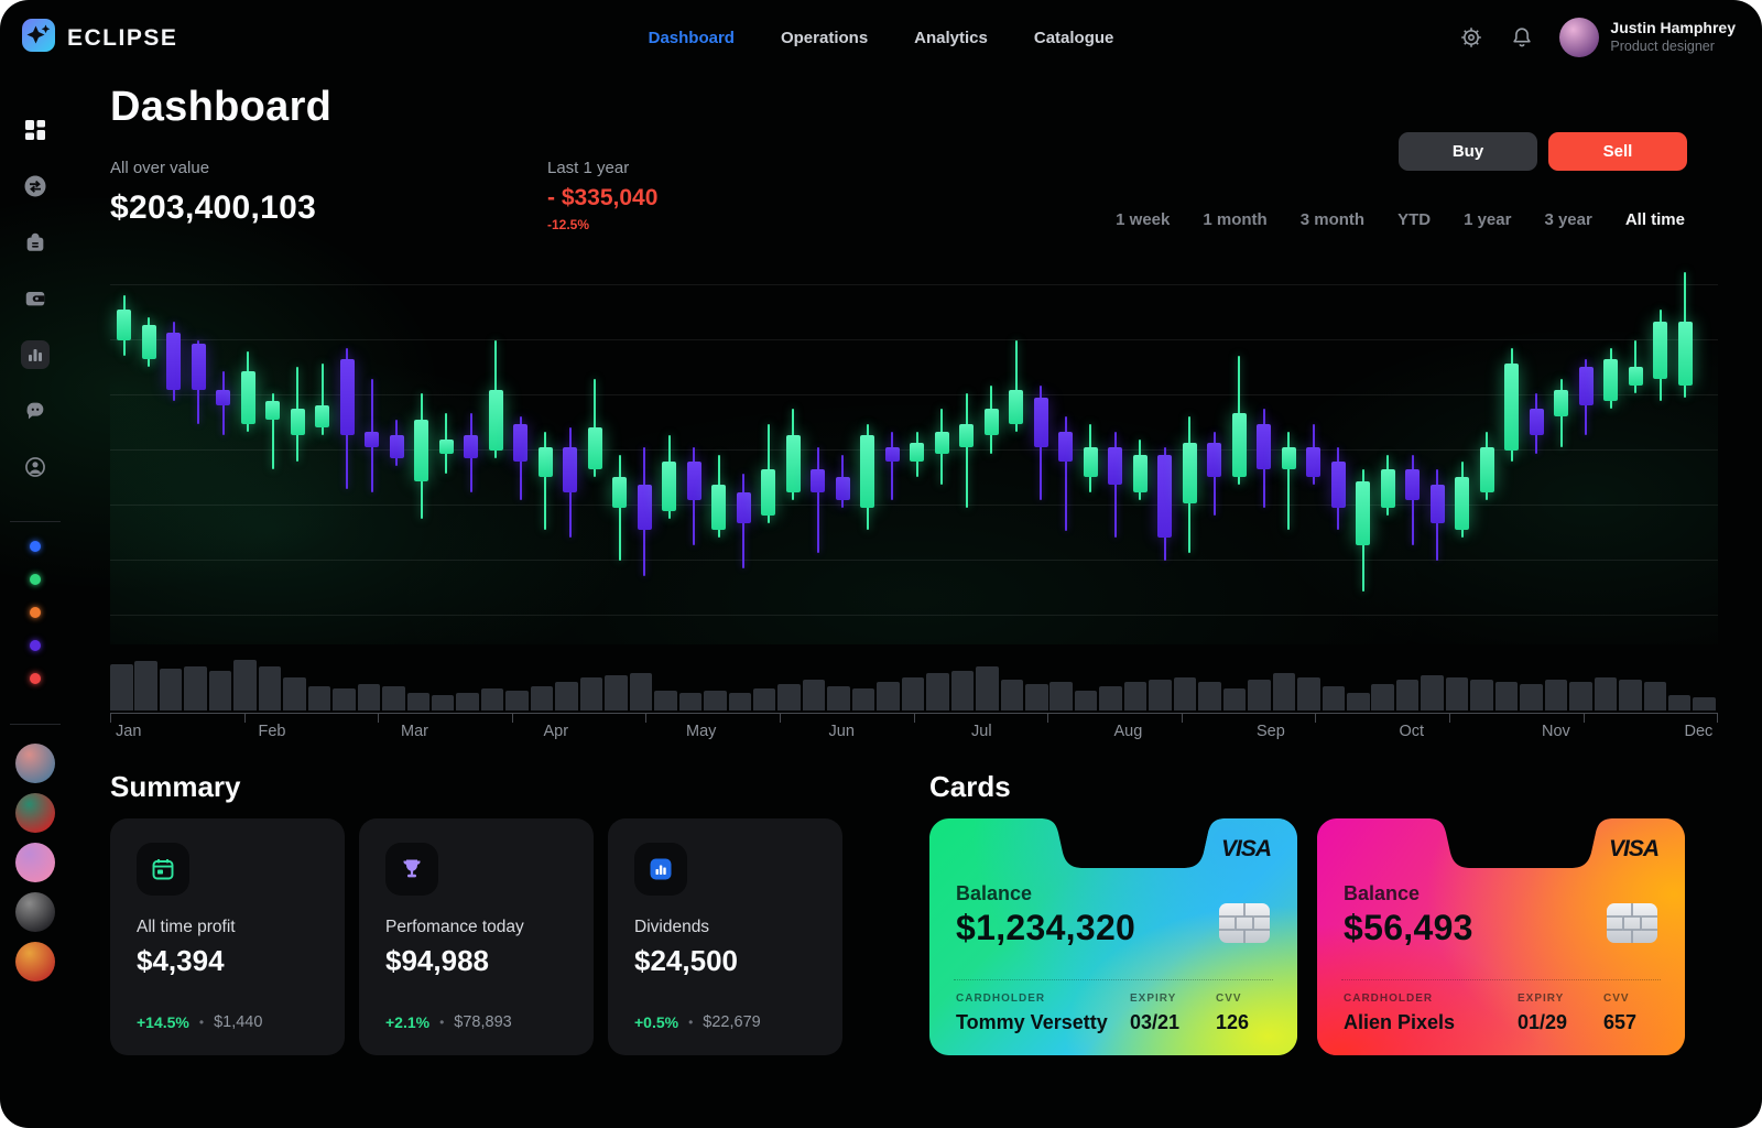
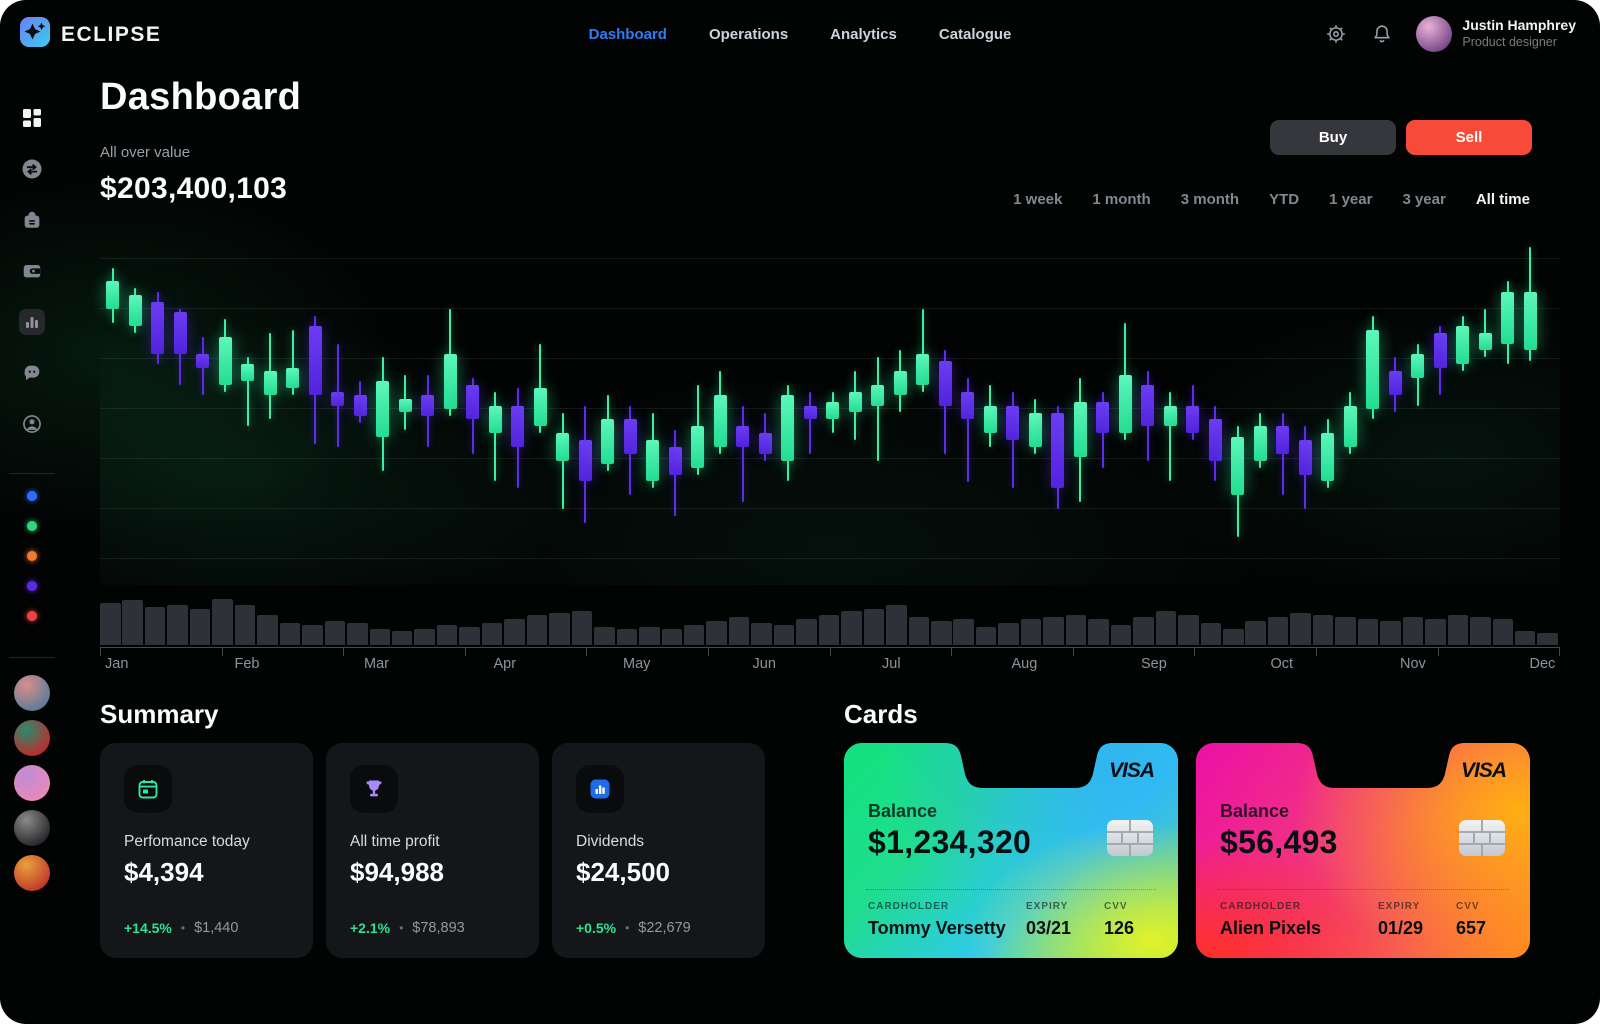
  ECLIPSE
  Dashboard
  Operations
  Analytics
  Catalogue
  Justin Hamphrey
  Product designer
  Dashboard
  All over value
  $203,400,103
- Last 1 year
- - $335,040
- -12.5%
  Buy
  Sell
  1 week
  1 month
  3 month
  YTD
  1 year
  3 year
  All time
  Jan
  Feb
  Mar
  Apr
  May
  Jun
  Jul
  Aug
  Sep
  Oct
  Nov
  Dec
  Summary
- All time profit
+ Perfomance today
  $4,394
  +14.5%
  •
  $1,440
- Perfomance today
+ All time profit
  $94,988
  +2.1%
  •
  $78,893
  Dividends
  $24,500
  +0.5%
  •
  $22,679
  Cards
  VISA
  Balance
  $1,234,320
  CARDHOLDER
  Tommy Versetty
  EXPIRY
  03/21
  CVV
  126
  VISA
  Balance
  $56,493
  CARDHOLDER
  Alien Pixels
  EXPIRY
  01/29
  CVV
  657
